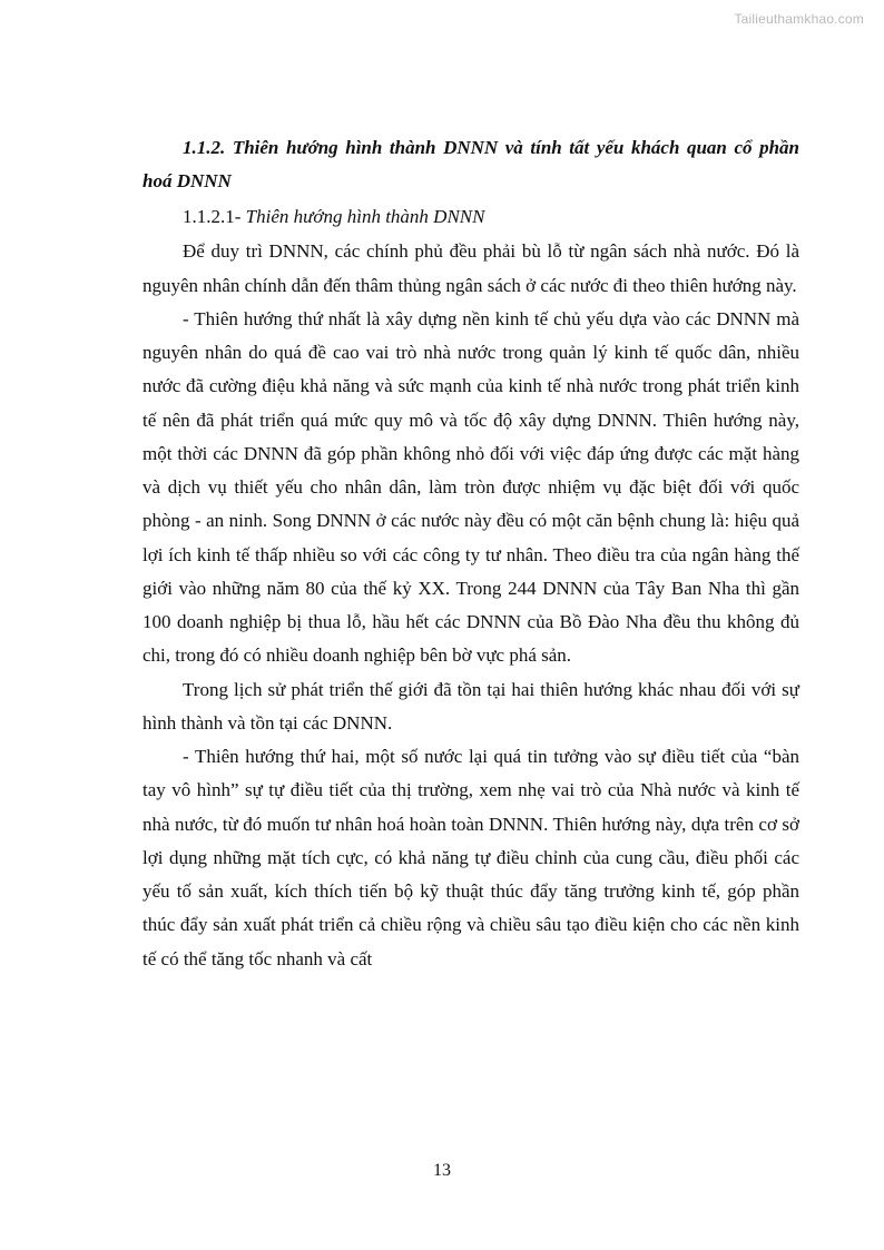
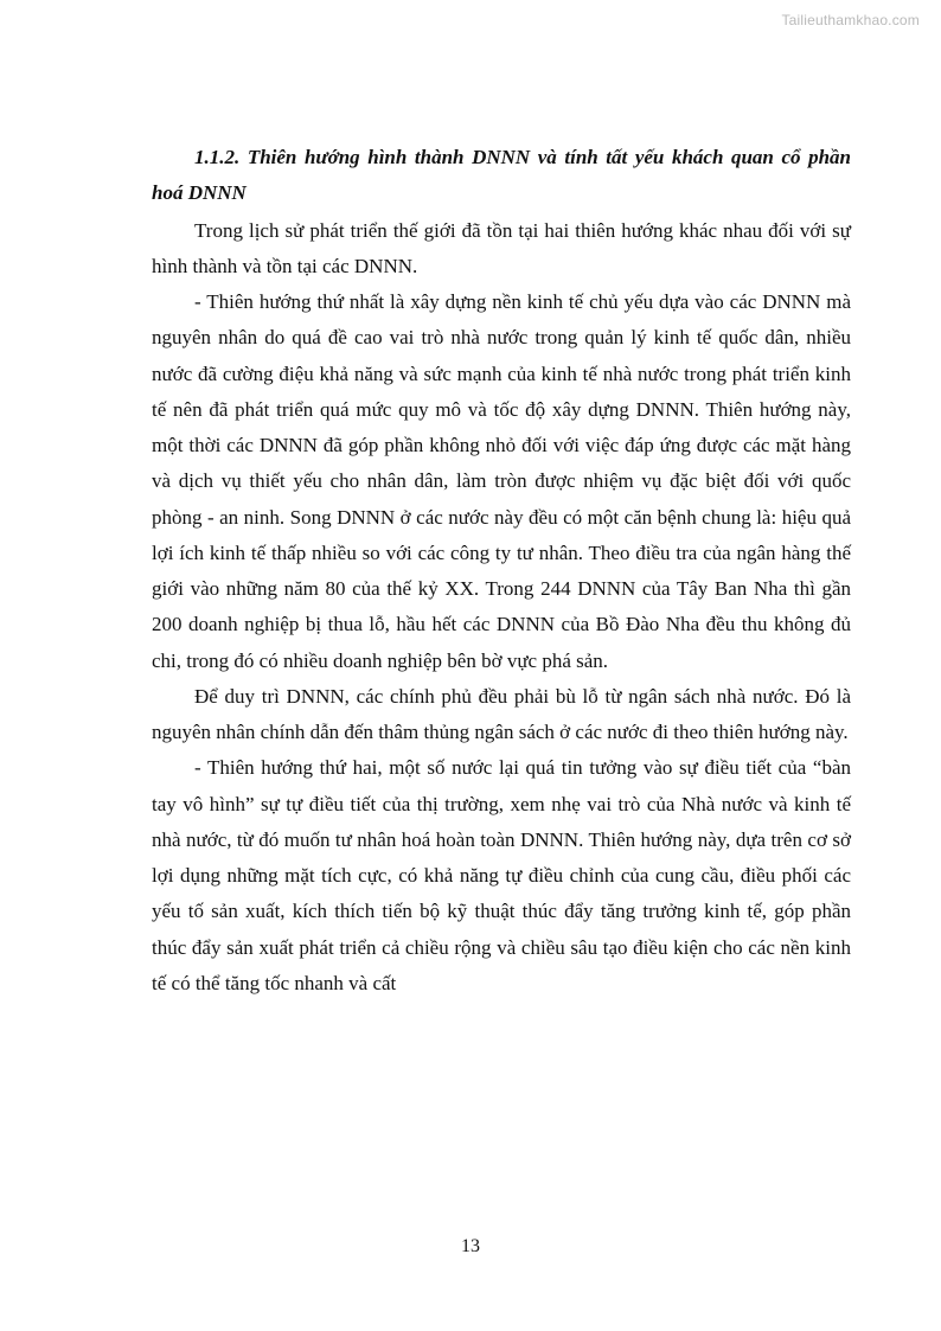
  Tailieuthamkhao.com
  1.1.2. Thiên hướng hình thành DNNN và tính tất yếu khách quan cổ phần hoá DNNN
- 1.1.2.1- Thiên hướng hình thành DNNN
- Để duy trì DNNN, các chính phủ đều phải bù lỗ từ ngân sách nhà nước. Đó là nguyên nhân chính dẫn đến thâm thủng ngân sách ở các nước đi theo thiên hướng này.
+ Trong lịch sử phát triển thế giới đã tồn tại hai thiên hướng khác nhau đối với sự hình thành và tồn tại các DNNN.
- - Thiên hướng thứ nhất là xây dựng nền kinh tế chủ yếu dựa vào các DNNN mà nguyên nhân do quá đề cao vai trò nhà nước trong quản lý kinh tế quốc dân, nhiều nước đã cường điệu khả năng và sức mạnh của kinh tế nhà nước trong phát triển kinh tế nên đã phát triển quá mức quy mô và tốc độ xây dựng DNNN. Thiên hướng này, một thời các DNNN đã góp phần không nhỏ đối với việc đáp ứng được các mặt hàng và dịch vụ thiết yếu cho nhân dân, làm tròn được nhiệm vụ đặc biệt đối với quốc phòng - an ninh. Song DNNN ở các nước này đều có một căn bệnh chung là: hiệu quả lợi ích kinh tế thấp nhiều so với các công ty tư nhân. Theo điều tra của ngân hàng thế giới vào những năm 80 của thế kỷ XX. Trong 244 DNNN của Tây Ban Nha thì gần 100 doanh nghiệp bị thua lỗ, hầu hết các DNNN của Bồ Đào Nha đều thu không đủ chi, trong đó có nhiều doanh nghiệp bên bờ vực phá sản.
+ - Thiên hướng thứ nhất là xây dựng nền kinh tế chủ yếu dựa vào các DNNN mà nguyên nhân do quá đề cao vai trò nhà nước trong quản lý kinh tế quốc dân, nhiều nước đã cường điệu khả năng và sức mạnh của kinh tế nhà nước trong phát triển kinh tế nên đã phát triển quá mức quy mô và tốc độ xây dựng DNNN. Thiên hướng này, một thời các DNNN đã góp phần không nhỏ đối với việc đáp ứng được các mặt hàng và dịch vụ thiết yếu cho nhân dân, làm tròn được nhiệm vụ đặc biệt đối với quốc phòng - an ninh. Song DNNN ở các nước này đều có một căn bệnh chung là: hiệu quả lợi ích kinh tế thấp nhiều so với các công ty tư nhân. Theo điều tra của ngân hàng thế giới vào những năm 80 của thế kỷ XX. Trong 244 DNNN của Tây Ban Nha thì gần 200 doanh nghiệp bị thua lỗ, hầu hết các DNNN của Bồ Đào Nha đều thu không đủ chi, trong đó có nhiều doanh nghiệp bên bờ vực phá sản.
- Trong lịch sử phát triển thế giới đã tồn tại hai thiên hướng khác nhau đối với sự hình thành và tồn tại các DNNN.
+ Để duy trì DNNN, các chính phủ đều phải bù lỗ từ ngân sách nhà nước. Đó là nguyên nhân chính dẫn đến thâm thủng ngân sách ở các nước đi theo thiên hướng này.
  - Thiên hướng thứ hai, một số nước lại quá tin tưởng vào sự điều tiết của “bàn tay vô hình” sự tự điều tiết của thị trường, xem nhẹ vai trò của Nhà nước và kinh tế nhà nước, từ đó muốn tư nhân hoá hoàn toàn DNNN. Thiên hướng này, dựa trên cơ sở lợi dụng những mặt tích cực, có khả năng tự điều chỉnh của cung cầu, điều phối các yếu tố sản xuất, kích thích tiến bộ kỹ thuật thúc đẩy tăng trưởng kinh tế, góp phần thúc đẩy sản xuất phát triển cả chiều rộng và chiều sâu tạo điều kiện cho các nền kinh tế có thể tăng tốc nhanh và cất
  13
